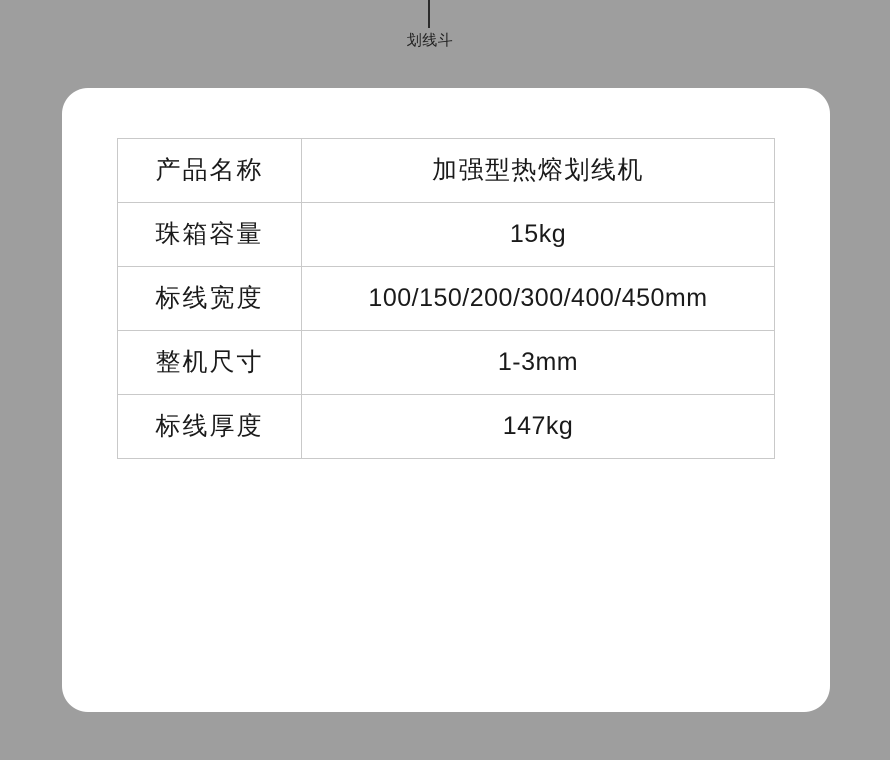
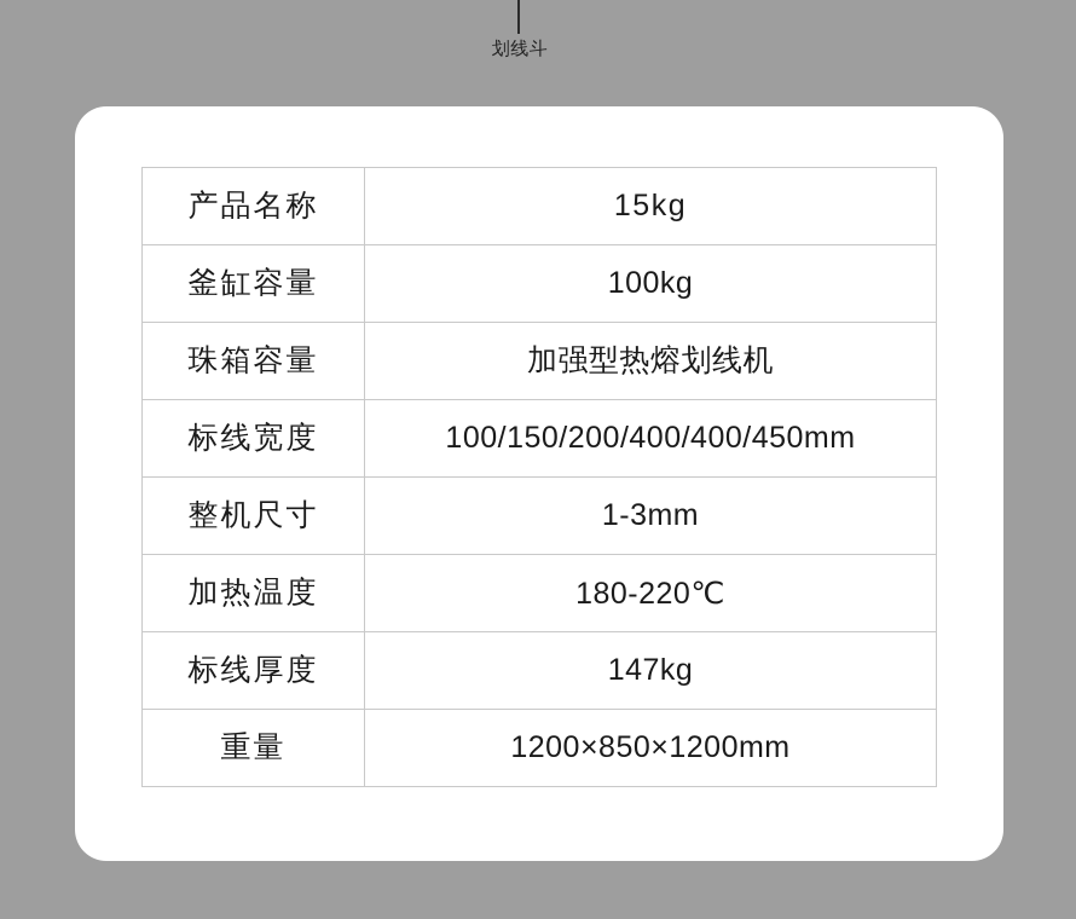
  划线斗
- 产品名称	加强型热熔划线机
+ 产品名称	15kg
+ 釜缸容量	100kg
- 珠箱容量	15kg
+ 珠箱容量	加强型热熔划线机
- 标线宽度	100/150/200/300/400/450mm
+ 标线宽度	100/150/200/400/400/450mm
  整机尺寸	1-3mm
+ 加热温度	180-220℃
  标线厚度	147kg
+ 重量	1200×850×1200mm
